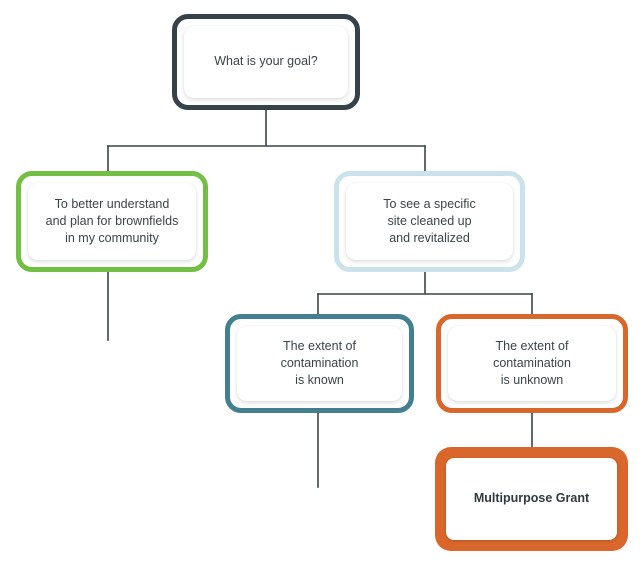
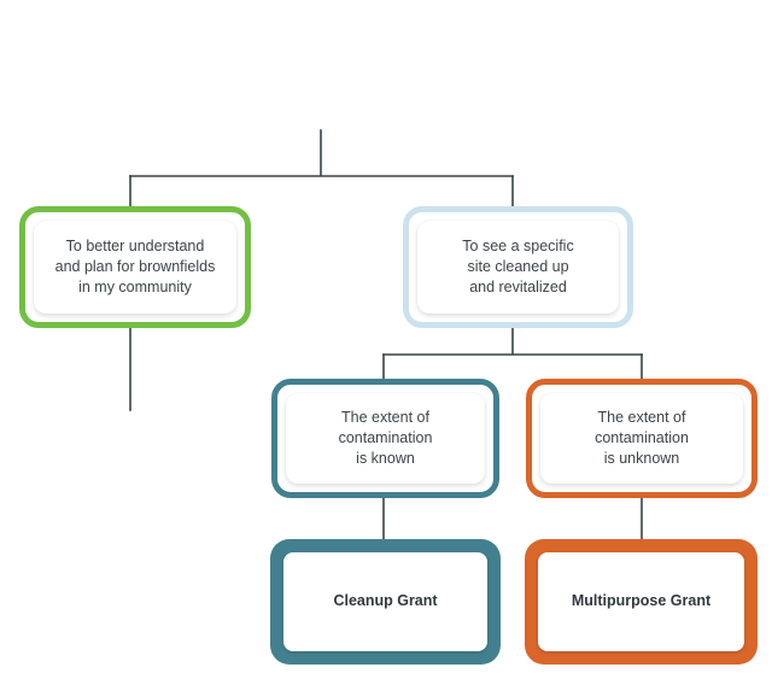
- What is your goal?
  To better understand
  and plan for brownfields
  in my community
  To see a specific
  site cleaned up
  and revitalized
  The extent of
  contamination
  is known
  The extent of
  contamination
  is unknown
+ Cleanup Grant
  Multipurpose Grant
